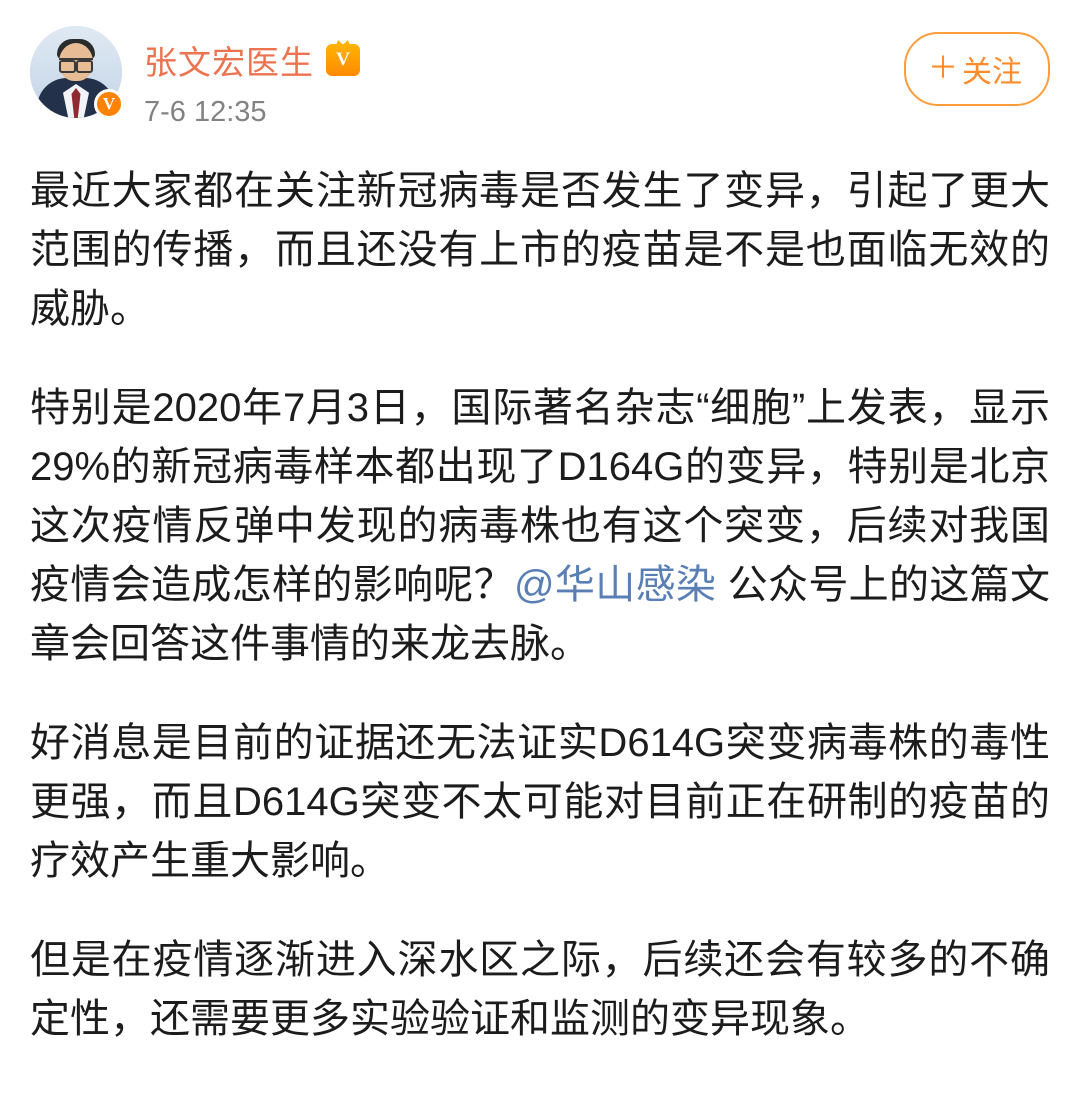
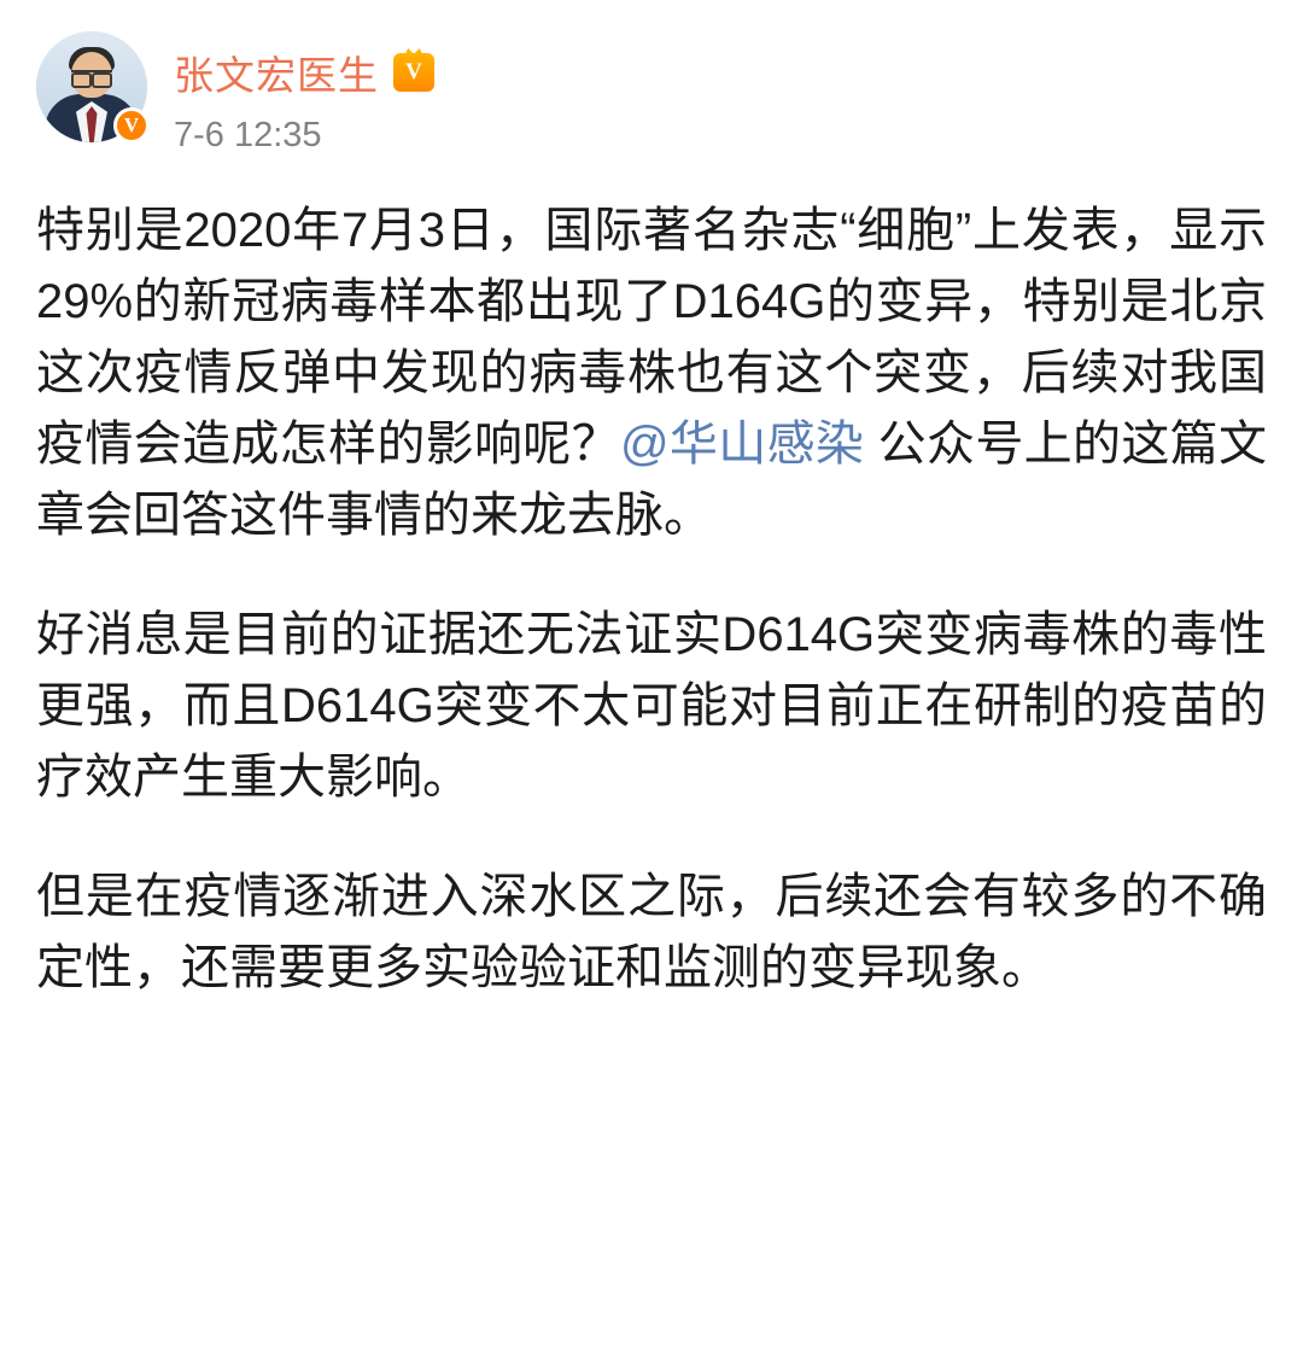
  V
  张文宏医生
  7-6 12:35
- ＋
- 关注
- 最近大家都在关注新冠病毒是否发生了变异，引起了更大范围的传播，而且还没有上市的疫苗是不是也面临无效的威胁。
  特别是2020年7月3日，国际著名杂志“细胞”上发表，显示29%的新冠病毒样本都出现了D164G的变异，特别是北京这次疫情反弹中发现的病毒株也有这个突变，后续对我国疫情会造成怎样的影响呢？@华山感染 公众号上的这篇文章会回答这件事情的来龙去脉。
  好消息是目前的证据还无法证实D614G突变病毒株的毒性更强，而且D614G突变不太可能对目前正在研制的疫苗的疗效产生重大影响。
  但是在疫情逐渐进入深水区之际，后续还会有较多的不确定性，还需要更多实验验证和监测的变异现象。
